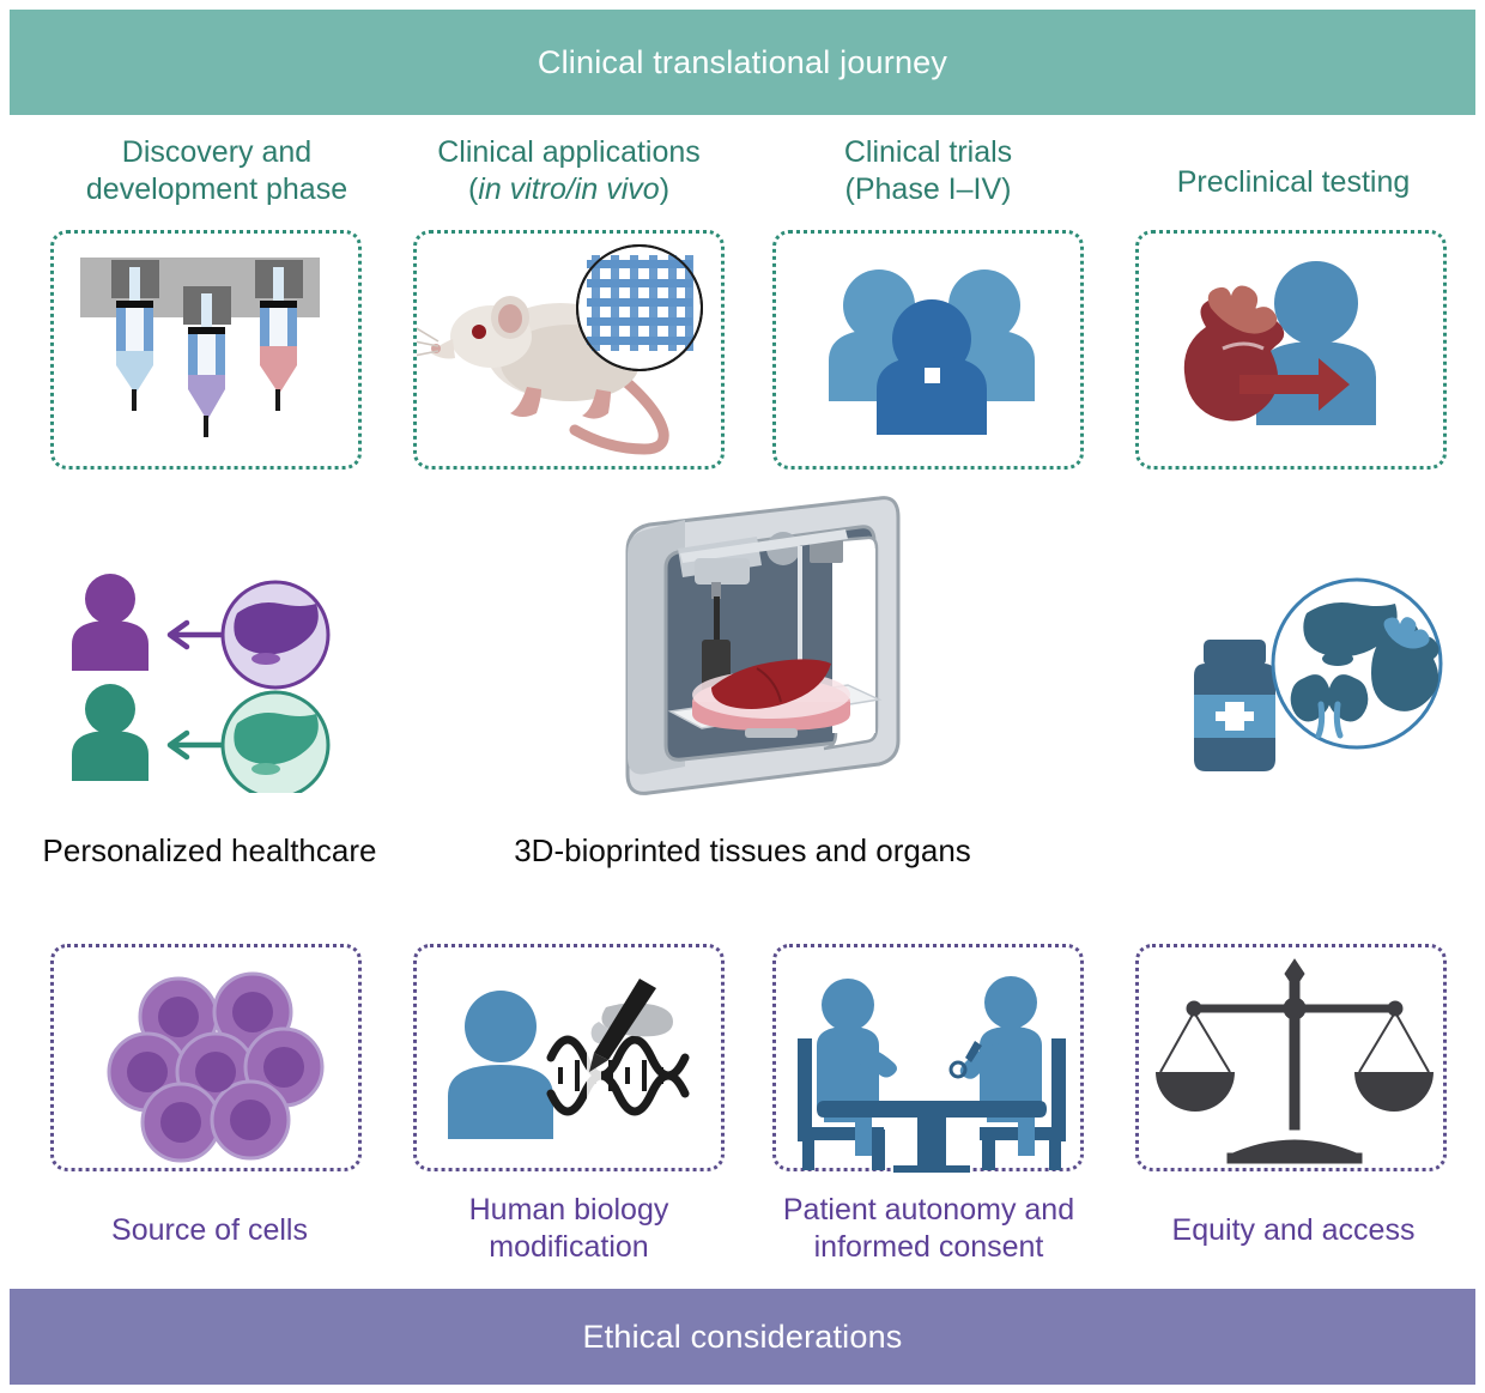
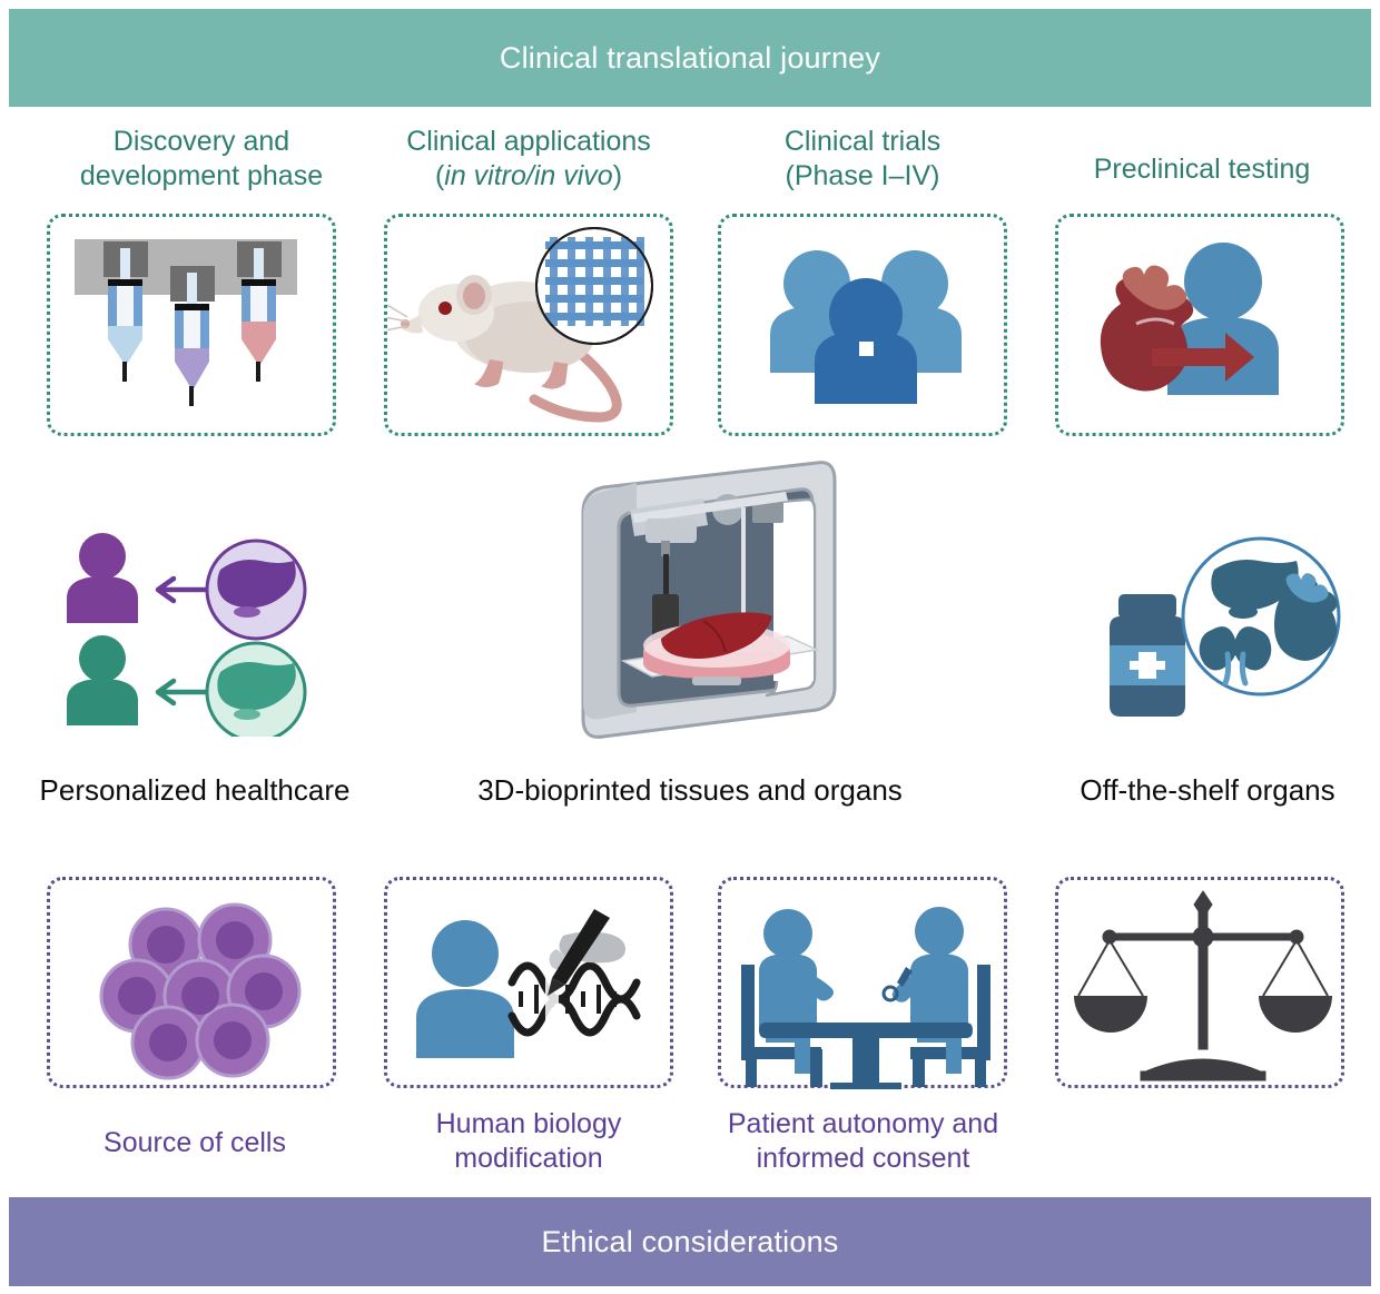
  Clinical translational journey
  Discovery and
  development phase
  Clinical applications
  (in vitro/in vivo)
  Clinical trials
  (Phase I–IV)
  Preclinical testing
  Personalized healthcare
  3D-bioprinted tissues and organs
+ Off-the-shelf organs
  Source of cells
  Human biology
  modification
  Patient autonomy and
  informed consent
- Equity and access
  Ethical considerations
